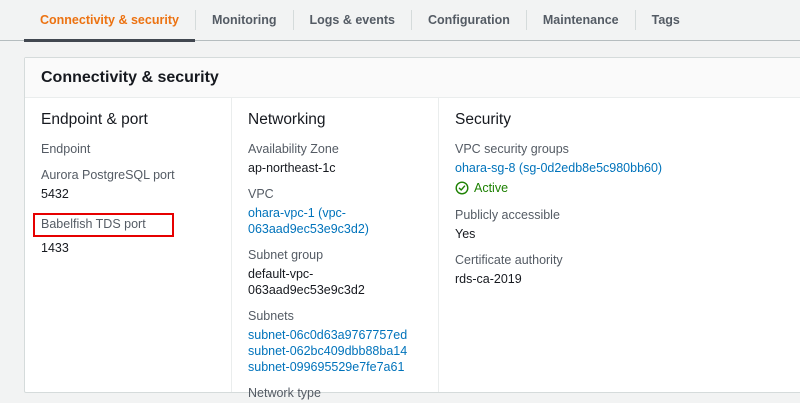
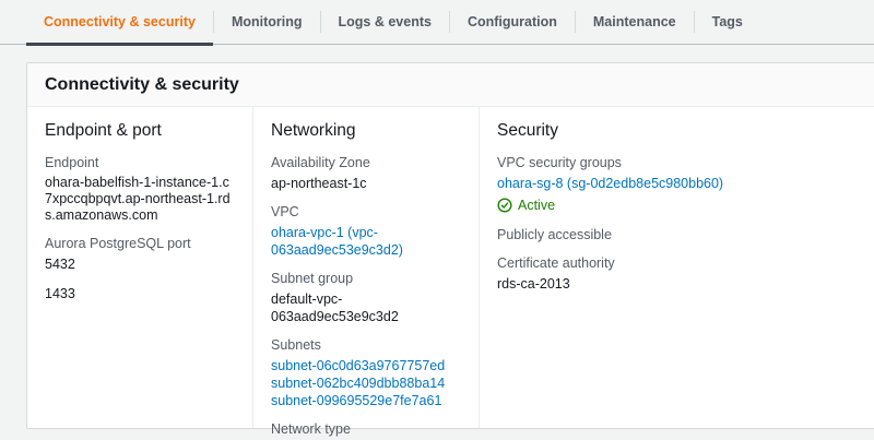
  Connectivity & security
  Monitoring
  Logs & events
  Configuration
  Maintenance
  Tags
  Connectivity & security
  Endpoint & port
  Endpoint
+ ohara-babelfish-1-instance-1.c7xpccqbpqvt.ap-northeast-1.rds.amazonaws.com
  Aurora PostgreSQL port
  5432
- Babelfish TDS port
  1433
  Networking
  Availability Zone
  ap-northeast-1c
  VPC
  ohara-vpc-1 (vpc-063aad9ec53e9c3d2)
  Subnet group
  default-vpc-063aad9ec53e9c3d2
  Subnets
  subnet-06c0d63a9767757ed
  subnet-062bc409dbb88ba14
  subnet-099695529e7fe7a61
  Network type
  Security
  VPC security groups
  ohara-sg-8 (sg-0d2edb8e5c980bb60)
  Active
  Publicly accessible
- Yes
  Certificate authority
- rds-ca-2019
+ rds-ca-2013
